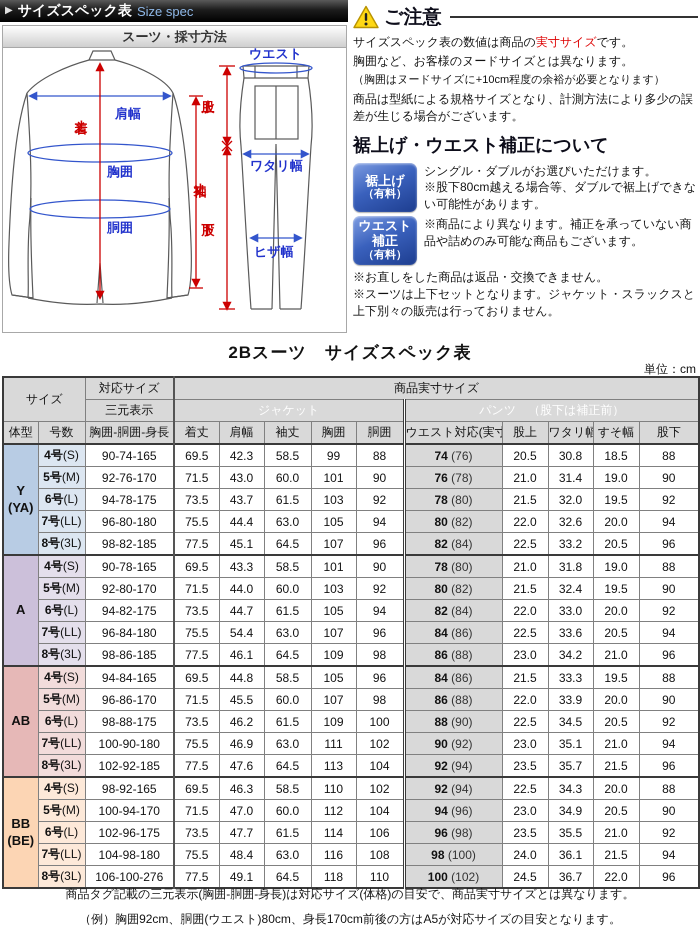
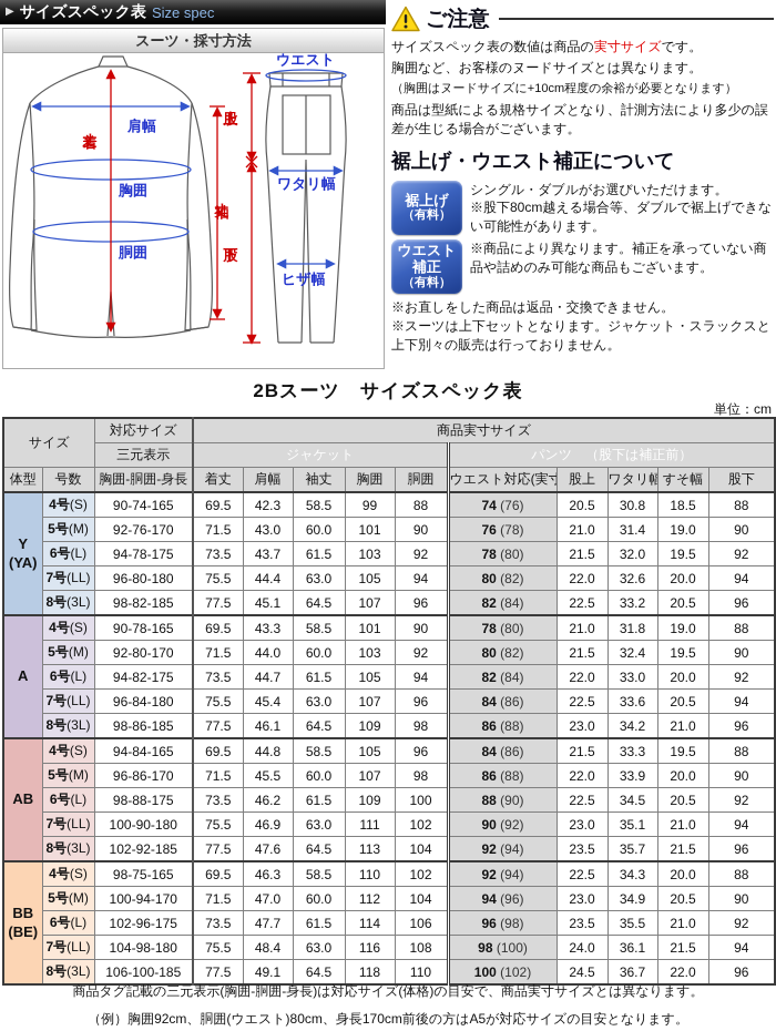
  ▶
  サイズスペック表
  Size spec
  スーツ・採寸方法
  肩幅
  胸囲
  胴囲
  ウエスト
  ワタリ幅
  ヒザ幅
  ご注意
  サイズスペック表の数値は商品の実寸サイズです。
  胸囲など、お客様のヌードサイズとは異なります。
  （胸囲はヌードサイズに+10cm程度の余裕が必要となります）
  商品は型紙による規格サイズとなり、計測方法により多少の誤差が生じる場合がございます。
  裾上げ・ウエスト補正について
  裾上げ
  （有料）
  シングル・ダブルがお選びいただけます。
  ※股下80cm越える場合等、ダブルで裾上げできない可能性があります。
  ウエスト
  補正
  （有料）
  ※商品により異なります。補正を承っていない商品や詰めのみ可能な商品もございます。
  ※お直しをした商品は返品・交換できません。
  ※スーツは上下セットとなります。ジャケット・スラックスと上下別々の販売は行っておりません。
  2Bスーツ サイズスペック表
  単位：cm
  サイズ	対応サイズ	商品実寸サイズ
  三元表示	ジャケット	パンツ （股下は補正前）
  体型	号数	胸囲-胴囲-身長	着丈	肩幅	袖丈	胸囲	胴囲	ウエスト対応(実寸	股上	ワタリ幅	すそ幅	股下
  Y(YA)	4号(S)	90-74-165	69.5	42.3	58.5	99	88	74 (76)	20.5	30.8	18.5	88
  5号(M)	92-76-170	71.5	43.0	60.0	101	90	76 (78)	21.0	31.4	19.0	90
  6号(L)	94-78-175	73.5	43.7	61.5	103	92	78 (80)	21.5	32.0	19.5	92
  7号(LL)	96-80-180	75.5	44.4	63.0	105	94	80 (82)	22.0	32.6	20.0	94
  8号(3L)	98-82-185	77.5	45.1	64.5	107	96	82 (84)	22.5	33.2	20.5	96
  A	4号(S)	90-78-165	69.5	43.3	58.5	101	90	78 (80)	21.0	31.8	19.0	88
  5号(M)	92-80-170	71.5	44.0	60.0	103	92	80 (82)	21.5	32.4	19.5	90
  6号(L)	94-82-175	73.5	44.7	61.5	105	94	82 (84)	22.0	33.0	20.0	92
- 7号(LL)	96-84-180	75.5	54.4	63.0	107	96	84 (86)	22.5	33.6	20.5	94
+ 7号(LL)	96-84-180	75.5	45.4	63.0	107	96	84 (86)	22.5	33.6	20.5	94
  8号(3L)	98-86-185	77.5	46.1	64.5	109	98	86 (88)	23.0	34.2	21.0	96
  AB	4号(S)	94-84-165	69.5	44.8	58.5	105	96	84 (86)	21.5	33.3	19.5	88
  5号(M)	96-86-170	71.5	45.5	60.0	107	98	86 (88)	22.0	33.9	20.0	90
  6号(L)	98-88-175	73.5	46.2	61.5	109	100	88 (90)	22.5	34.5	20.5	92
  7号(LL)	100-90-180	75.5	46.9	63.0	111	102	90 (92)	23.0	35.1	21.0	94
  8号(3L)	102-92-185	77.5	47.6	64.5	113	104	92 (94)	23.5	35.7	21.5	96
- BB(BE)	4号(S)	98-92-165	69.5	46.3	58.5	110	102	92 (94)	22.5	34.3	20.0	88
+ BB(BE)	4号(S)	98-75-165	69.5	46.3	58.5	110	102	92 (94)	22.5	34.3	20.0	88
  5号(M)	100-94-170	71.5	47.0	60.0	112	104	94 (96)	23.0	34.9	20.5	90
  6号(L)	102-96-175	73.5	47.7	61.5	114	106	96 (98)	23.5	35.5	21.0	92
  7号(LL)	104-98-180	75.5	48.4	63.0	116	108	98 (100)	24.0	36.1	21.5	94
- 8号(3L)	106-100-276	77.5	49.1	64.5	118	110	100 (102)	24.5	36.7	22.0	96
+ 8号(3L)	106-100-185	77.5	49.1	64.5	118	110	100 (102)	24.5	36.7	22.0	96
  商品タグ記載の三元表示(胸囲-胴囲-身長)は対応サイズ(体格)の目安で、商品実寸サイズとは異なります。
  （例）胸囲92cm、胴囲(ウエスト)80cm、身長170cm前後の方はA5が対応サイズの目安となります。
